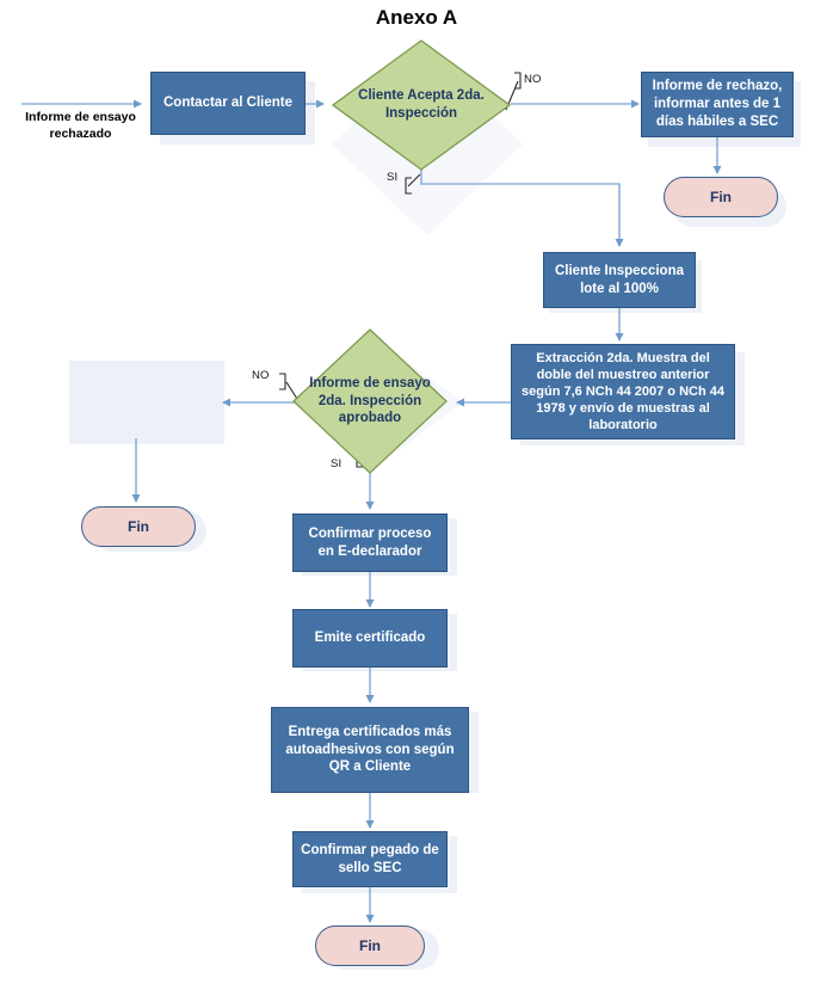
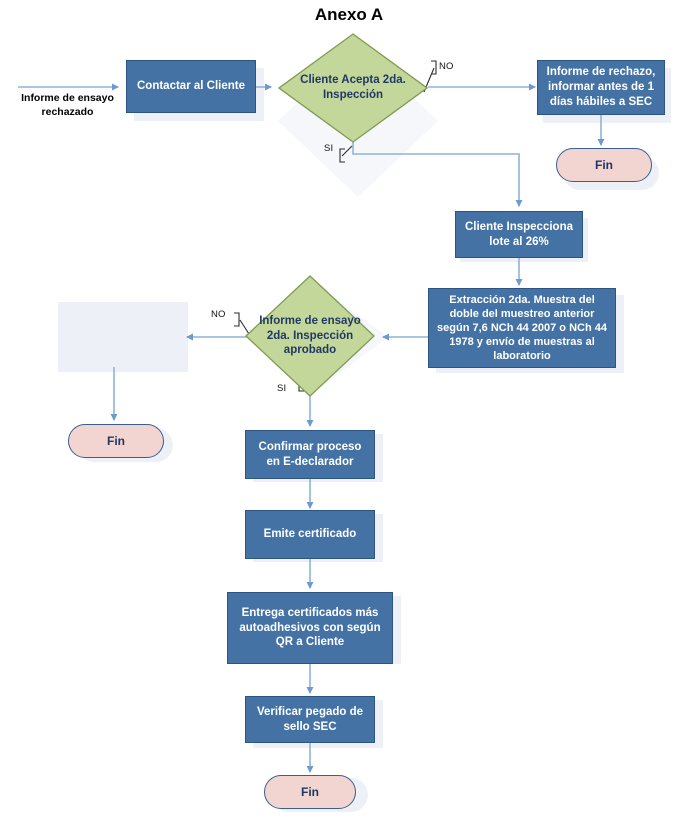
  Anexo A
  Informe de ensayo rechazado
  Contactar al Cliente
  Cliente Acepta 2da. Inspección
  NO
  SI
  Informe de rechazo, informar antes de 1 días hábiles a SEC
  Fin
- Cliente Inspecciona lote al 100%
+ Cliente Inspecciona lote al 26%
  Extracción 2da. Muestra del doble del muestreo anterior según 7,6 NCh 44 2007 o NCh 44 1978 y envío de muestras al laboratorio
  Informe de ensayo 2da. Inspección aprobado
  NO
  SI
  Fin
  Confirmar proceso en E-declarador
  Emite certificado
  Entrega certificados más autoadhesivos con según QR a Cliente
- Confirmar pegado de sello SEC
+ Verificar pegado de sello SEC
  Fin
